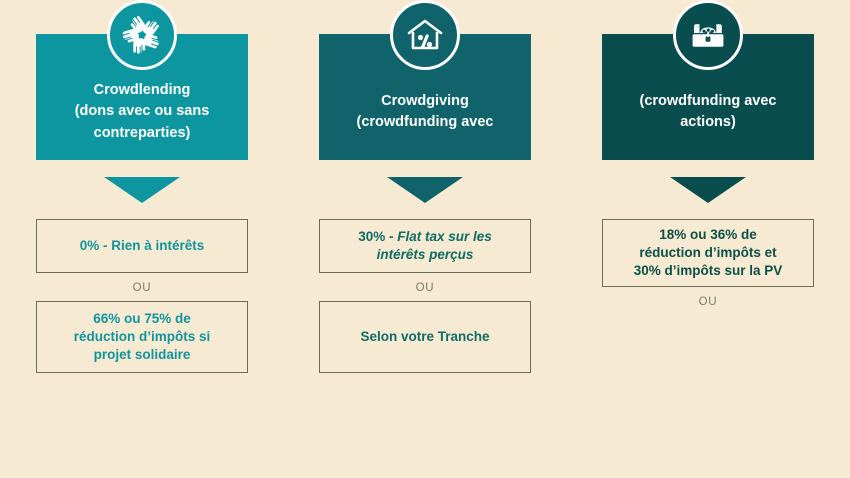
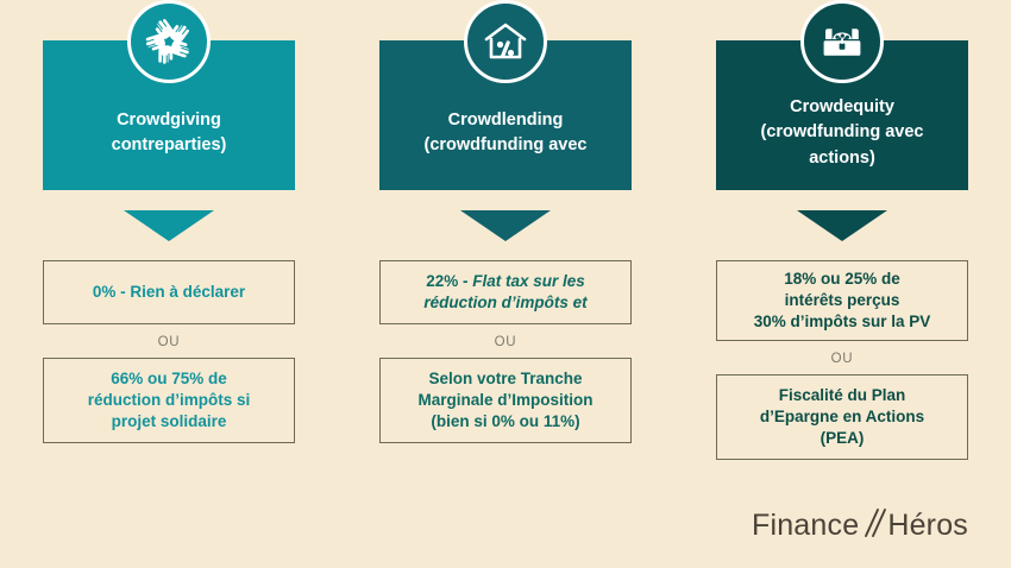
- Crowdlending
+ Crowdgiving
- (dons avec ou sans
  contreparties)
- 0% - Rien à intérêts
+ 0% - Rien à déclarer
  OU
  66% ou 75% de
  réduction d’impôts si
  projet solidaire
- Crowdgiving
+ Crowdlending
  (crowdfunding avec
- 30% - Flat tax sur les
+ 22% - Flat tax sur les
- intérêts perçus
+ réduction d’impôts et
  OU
  Selon votre Tranche
+ Marginale d’Imposition
+ (bien si 0% ou 11%)
+ Crowdequity
  (crowdfunding avec
  actions)
- 18% ou 36% de
+ 18% ou 25% de
- réduction d’impôts et
+ intérêts perçus
  30% d’impôts sur la PV
  OU
+ Fiscalité du Plan
+ d’Epargne en Actions
+ (PEA)
+ Finance
+ Héros
